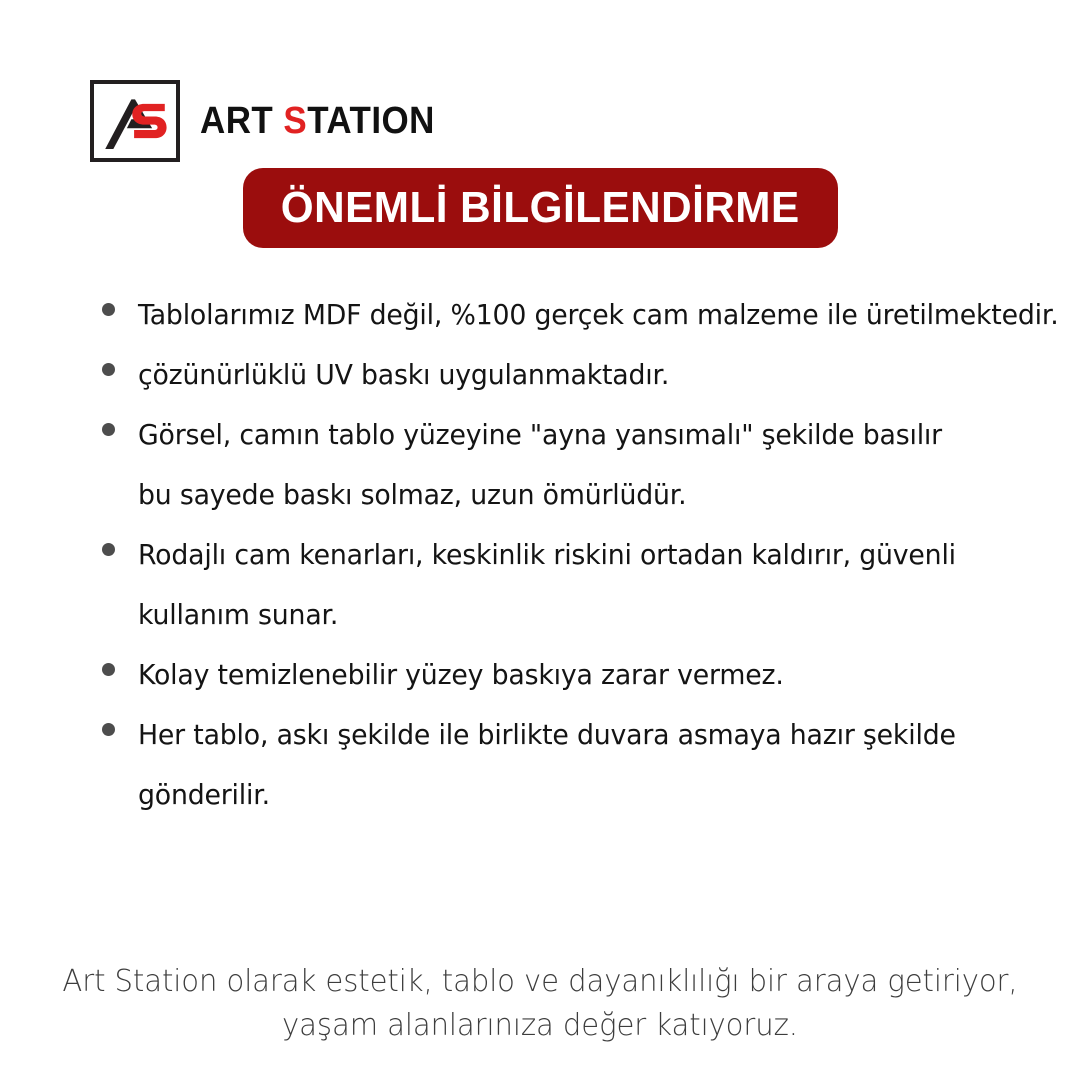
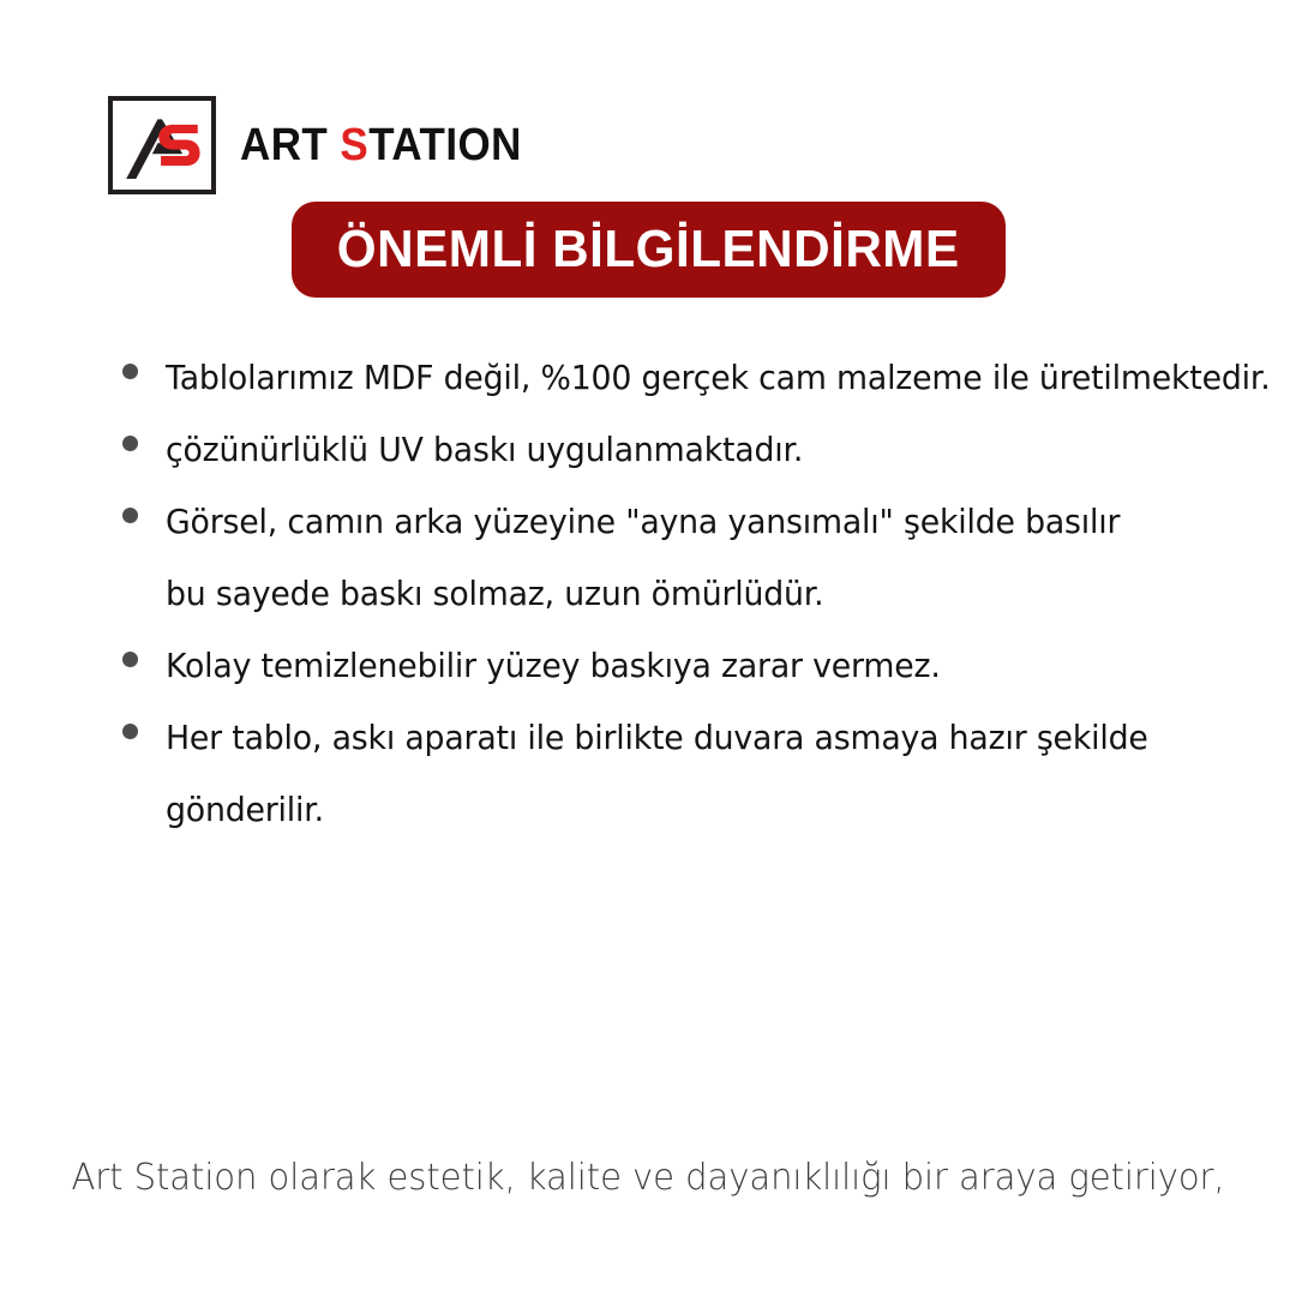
  ART STATION
  ÖNEMLİ BİLGİLENDİRME
  Tablolarımız MDF değil, %100 gerçek cam malzeme ile üretilmektedir.
  çözünürlüklü UV baskı uygulanmaktadır.
- Görsel, camın tablo yüzeyine "ayna yansımalı" şekilde basılır
+ Görsel, camın arka yüzeyine "ayna yansımalı" şekilde basılır
  bu sayede baskı solmaz, uzun ömürlüdür.
- Rodajlı cam kenarları, keskinlik riskini ortadan kaldırır, güvenli
- kullanım sunar.
  Kolay temizlenebilir yüzey baskıya zarar vermez.
- Her tablo, askı şekilde ile birlikte duvara asmaya hazır şekilde
+ Her tablo, askı aparatı ile birlikte duvara asmaya hazır şekilde
  gönderilir.
- Art Station olarak estetik, tablo ve dayanıklılığı bir araya getiriyor,
+ Art Station olarak estetik, kalite ve dayanıklılığı bir araya getiriyor,
- yaşam alanlarınıza değer katıyoruz.
